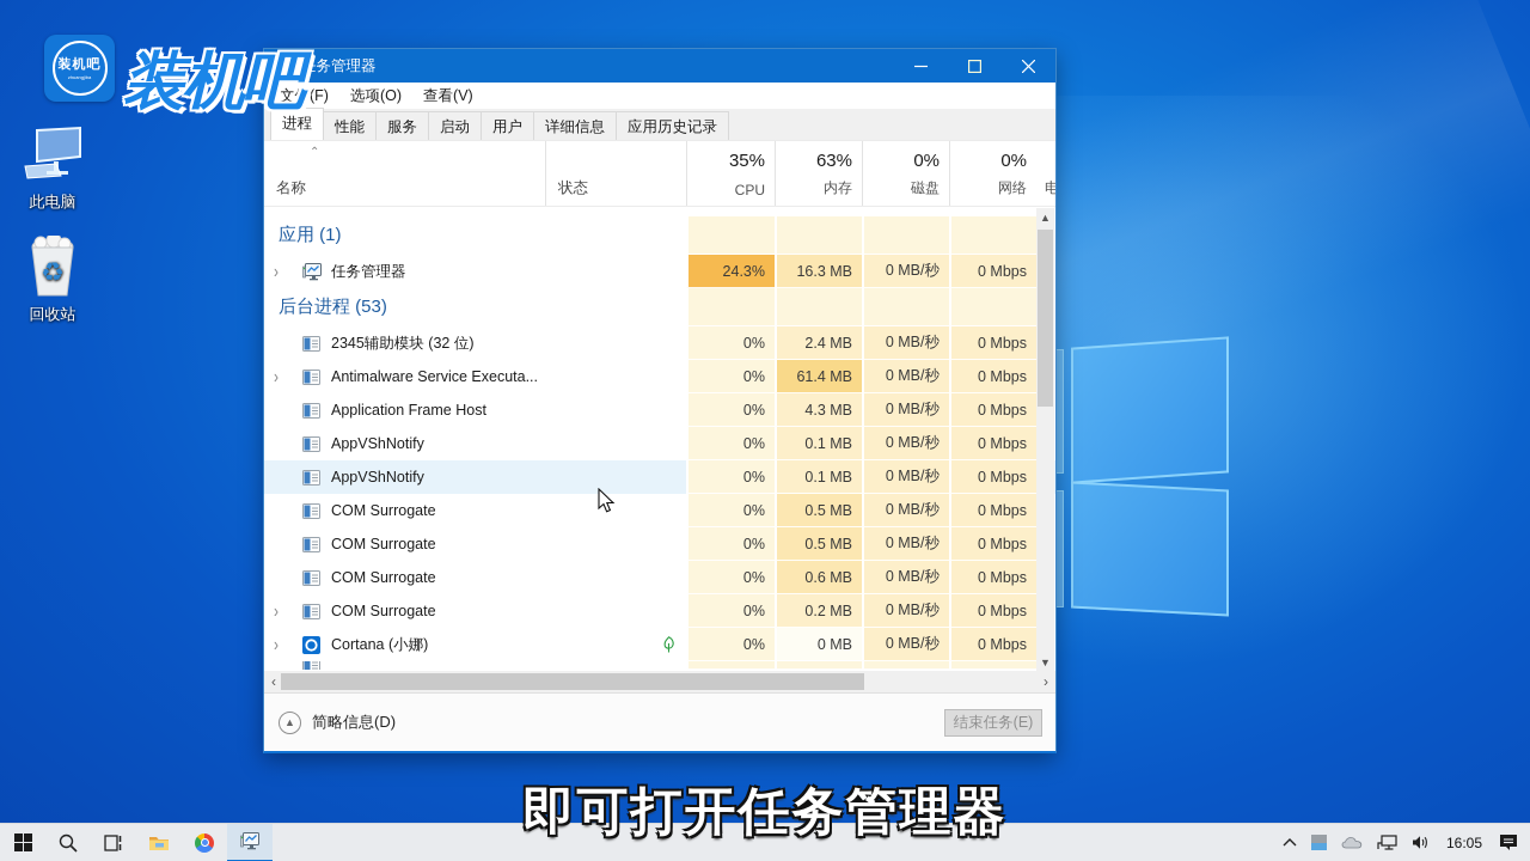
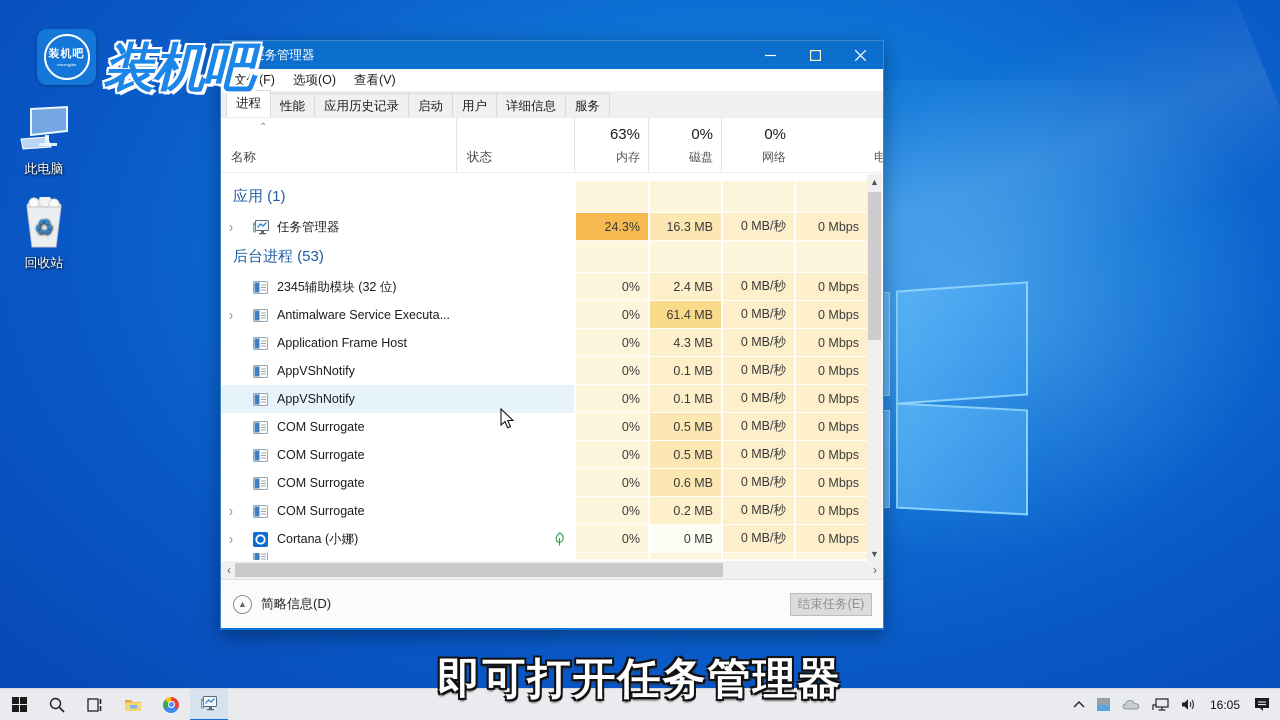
  此电脑
  ♻
  回收站
  装机吧
  装机吧
  任务管理器
  文件(F)
  选项(O)
  查看(V)
  进程
  性能
- 服务
+ 应用历史记录
  启动
  用户
  详细信息
- 应用历史记录
+ 服务
  ⌃
  名称
  状态
- 35%
- CPU
  63%
  内存
  0%
  磁盘
  0%
  网络
  电
  应用 (1)
  ›
  任务管理器
  24.3%
  16.3 MB
  0 MB/秒
  0 Mbps
  后台进程 (53)
  2345辅助模块 (32 位)
  0%
  2.4 MB
  0 MB/秒
  0 Mbps
  ›
  Antimalware Service Executa...
  0%
  61.4 MB
  0 MB/秒
  0 Mbps
  Application Frame Host
  0%
  4.3 MB
  0 MB/秒
  0 Mbps
  AppVShNotify
  0%
  0.1 MB
  0 MB/秒
  0 Mbps
  AppVShNotify
  0%
  0.1 MB
  0 MB/秒
  0 Mbps
  COM Surrogate
  0%
  0.5 MB
  0 MB/秒
  0 Mbps
  COM Surrogate
  0%
  0.5 MB
  0 MB/秒
  0 Mbps
  COM Surrogate
  0%
  0.6 MB
  0 MB/秒
  0 Mbps
  ›
  COM Surrogate
  0%
  0.2 MB
  0 MB/秒
  0 Mbps
  ›
  Cortana (小娜)
  0%
  0 MB
  0 MB/秒
  0 Mbps
  ▲
  ▼
  ‹
  ›
  ▲
  简略信息(D)
  结束任务(E)
  即可打开任务管理器
  16:05
